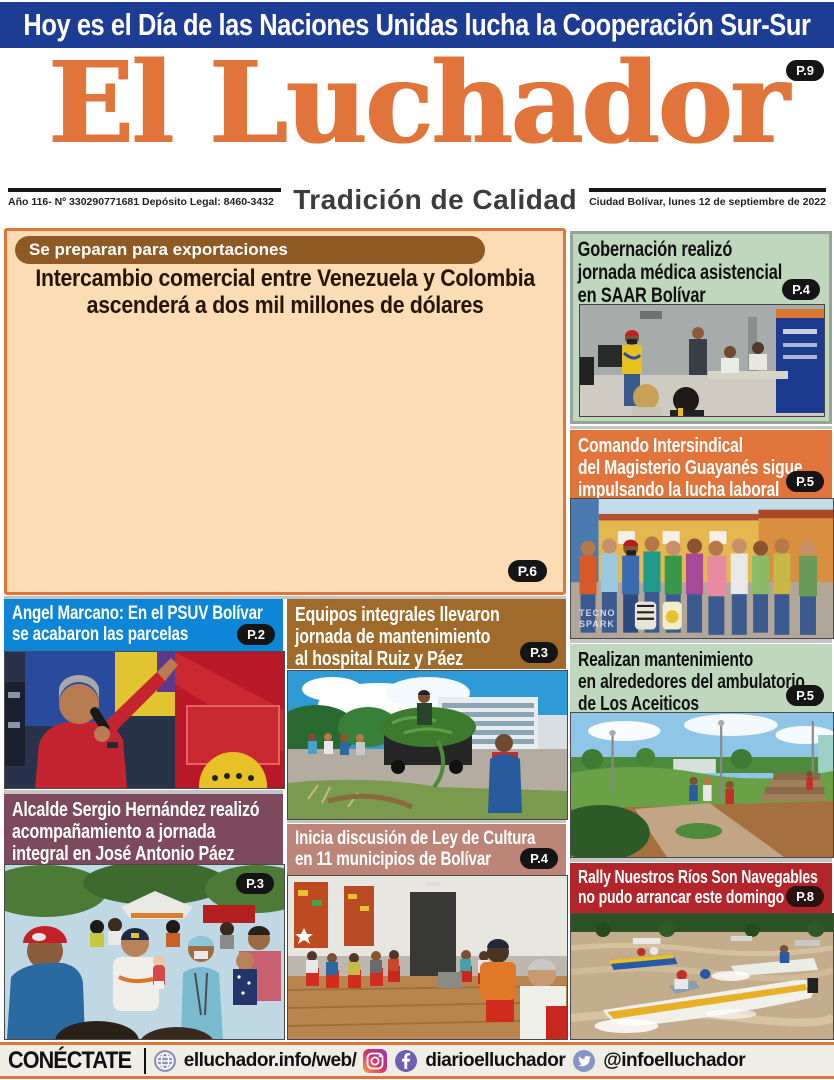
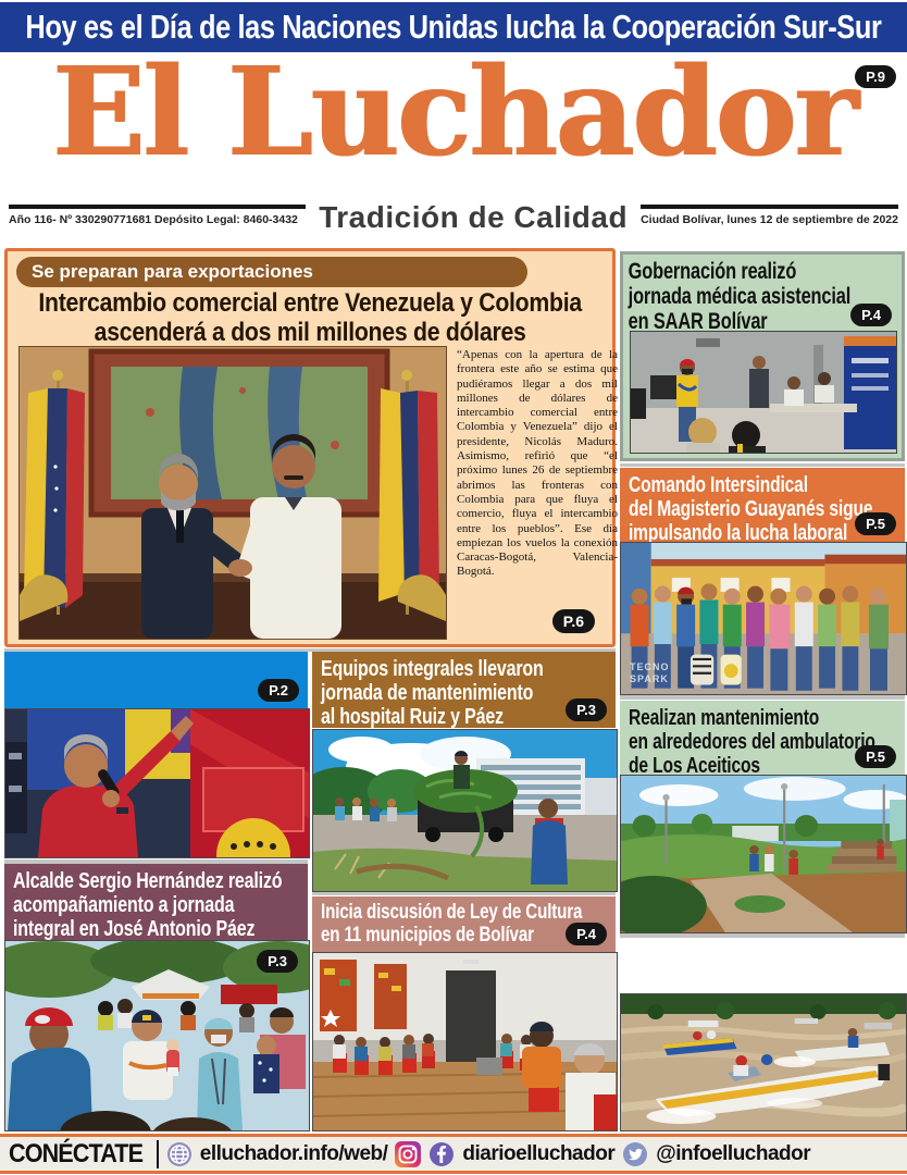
  Hoy es el Día de las Naciones Unidas lucha la Cooperación Sur-Sur
  El Luchador
  P.9
  Año 116- Nº 330290771681 Depósito Legal: 8460-3432
  Tradición de Calidad
  Ciudad Bolívar, lunes 12 de septiembre de 2022
  Se preparan para exportaciones
  Intercambio comercial entre Venezuela y Colombia
  ascenderá a dos mil millones de dólares
+ “Apenas con la apertura de la frontera este año se estima que pudiéramos llegar a dos mil millones de dólares de intercambio comercial entre Colombia y Venezuela” dijo el presidente, Nicolás Maduro. Asimismo, refirió que “el próximo lunes 26 de septiembre abrimos las fronteras con Colombia para que fluya el comercio, fluya el intercambio entre los pueblos”. Ese día empiezan los vuelos la conexión Caracas-Bogotá, Valencia-Bogotá.
  P.6
  Gobernación realizó
  jornada médica asistencial
  en SAAR Bolívar
  P.4
  Comando Intersindical
  del Magisterio Guayanés sigue
  impulsando la lucha laboral
  P.5
  TECNO
  SPARK
  Realizan mantenimiento
  en alrededores del ambulatorio
  de Los Aceiticos
  P.5
- Rally Nuestros Ríos Son Navegables
- no pudo arrancar este domingo
- P.8
- Angel Marcano: En el PSUV Bolívar
- se acabaron las parcelas
  P.2
  Alcalde Sergio Hernández realizó
  acompañamiento a jornada
  integral en José Antonio Páez
  P.3
  Equipos integrales llevaron
  jornada de mantenimiento
  al hospital Ruiz y Páez
  P.3
  Inicia discusión de Ley de Cultura
  en 11 municipios de Bolívar
  P.4
  CONÉCTATE
  elluchador.info/web/
  diarioelluchador
  @infoelluchador
